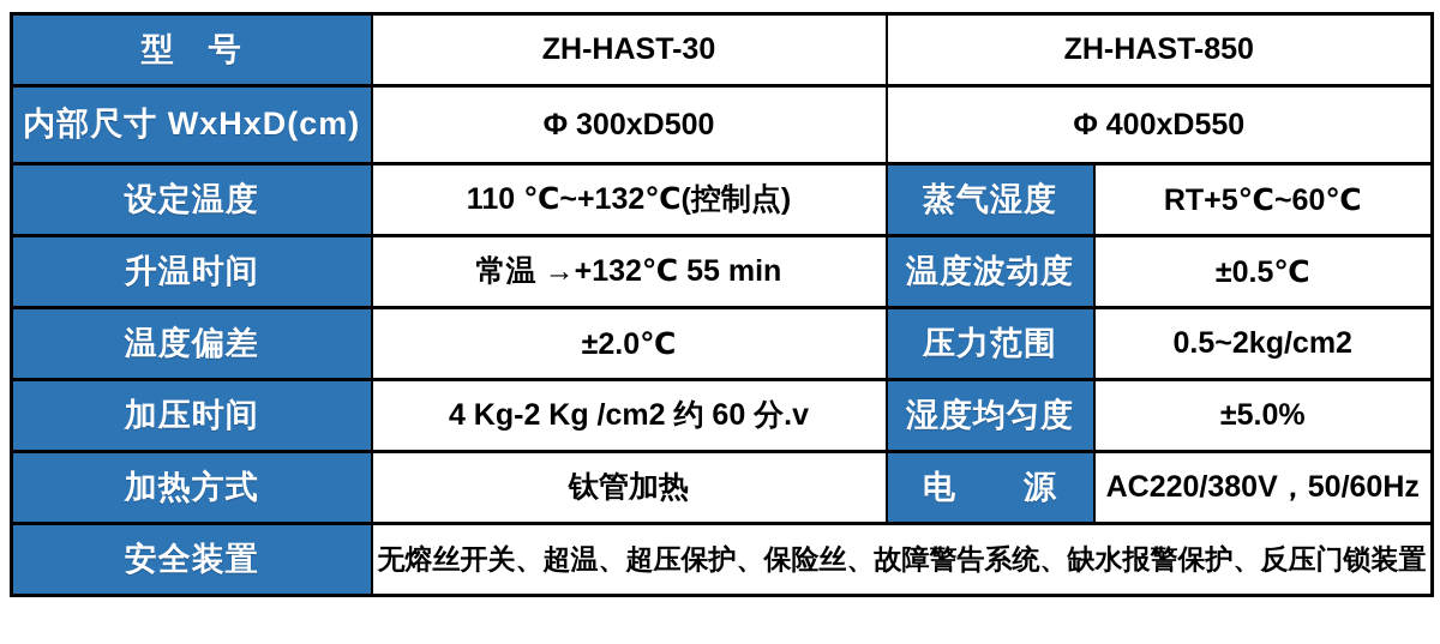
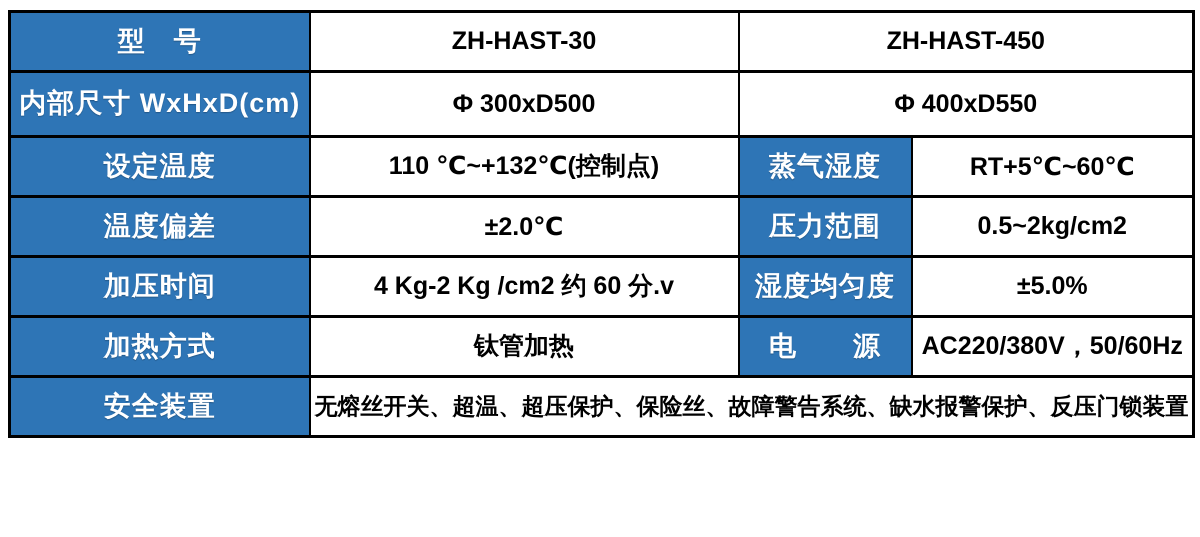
- 型 号	ZH-HAST-30	ZH-HAST-850
+ 型 号	ZH-HAST-30	ZH-HAST-450
  内部尺寸 WxHxD(cm)	Φ 300xD500	Φ 400xD550
  设定温度	110 ℃~+132℃(控制点)	蒸气湿度	RT+5℃~60℃
- 升温时间	常温 →+132℃ 55 min	温度波动度	±0.5℃
  温度偏差	±2.0℃	压力范围	0.5~2kg/cm2
  加压时间	4 Kg-2 Kg /cm2 约 60 分.v	湿度均匀度	±5.0%
  加热方式	钛管加热	电 源	AC220/380V，50/60Hz
  安全装置	无熔丝开关、超温、超压保护、保险丝、故障警告系统、缺水报警保护、反压门锁装置
